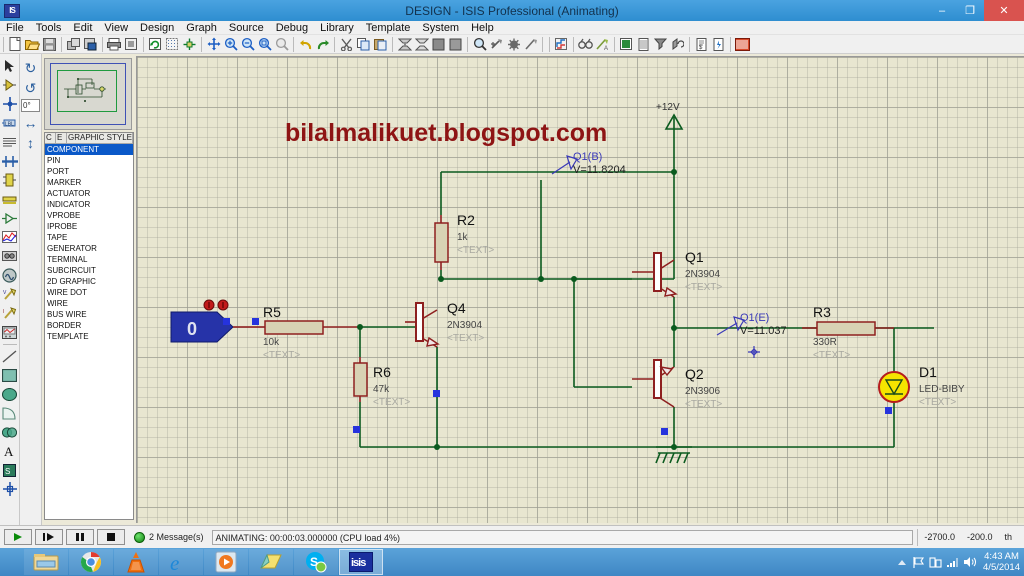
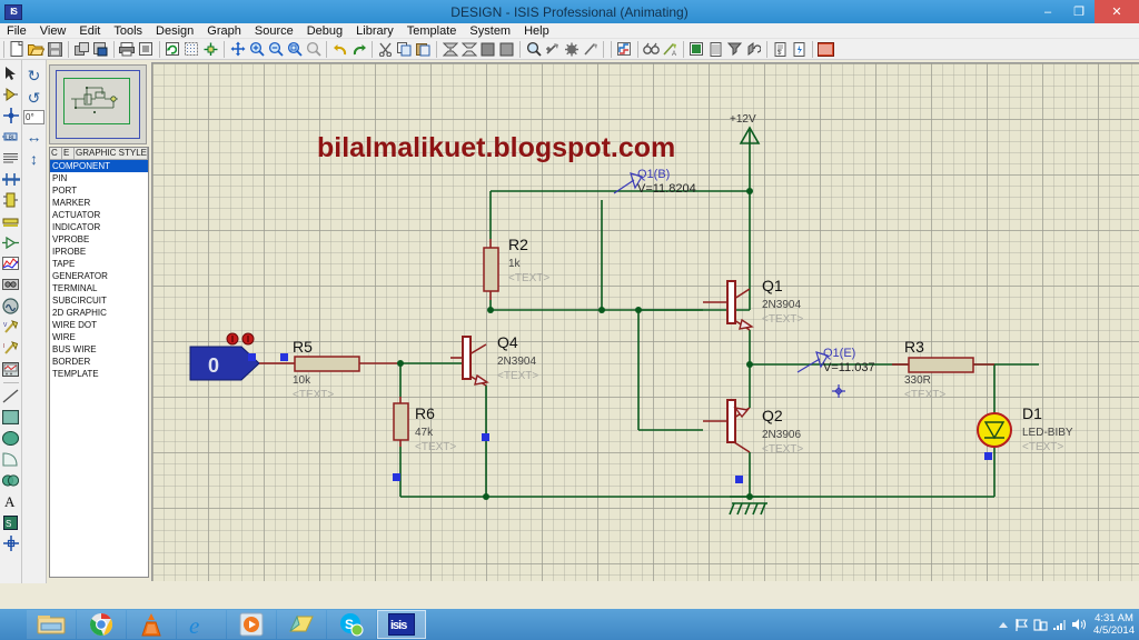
  IS
  DESIGN - ISIS Professional (Animating)
  –
  ❐
  ✕
  File
- Tools
+ View
  Edit
- View
+ Tools
  Design
  Graph
  Source
  Debug
  Library
  Template
  System
  Help
  A
  S
  ↻
  ↺
  0°
  ↔
  ↕
  C
  E
  GRAPHIC STYLE
  COMPONENT
  PIN
  PORT
  MARKER
  ACTUATOR
  INDICATOR
  VPROBE
  IPROBE
  TAPE
  GENERATOR
  TERMINAL
  SUBCIRCUIT
  2D GRAPHIC
  WIRE DOT
  WIRE
  BUS WIRE
  BORDER
  TEMPLATE
  bilalmalikuet.blogspot.com
  0
  Q1(B)
  V=11.8204
  Q1(E)
  V=11.037
  R2
  1k
  <TEXT>
  R5
  10k
  <TEXT>
  R6
  47k
  <TEXT>
  R3
  330R
  <TEXT>
  Q4
  2N3904
  <TEXT>
  Q1
  2N3904
  <TEXT>
  Q2
  2N3906
  <TEXT>
  D1
  LED-BIBY
  <TEXT>
  +12V
- 2 Message(s)
- ANIMATING: 00:00:03.000000 (CPU load 4%)
- -2700.0
- -200.0
- th
  e
  S
  isis
- 4:43 AM
+ 4:31 AM
  4/5/2014
